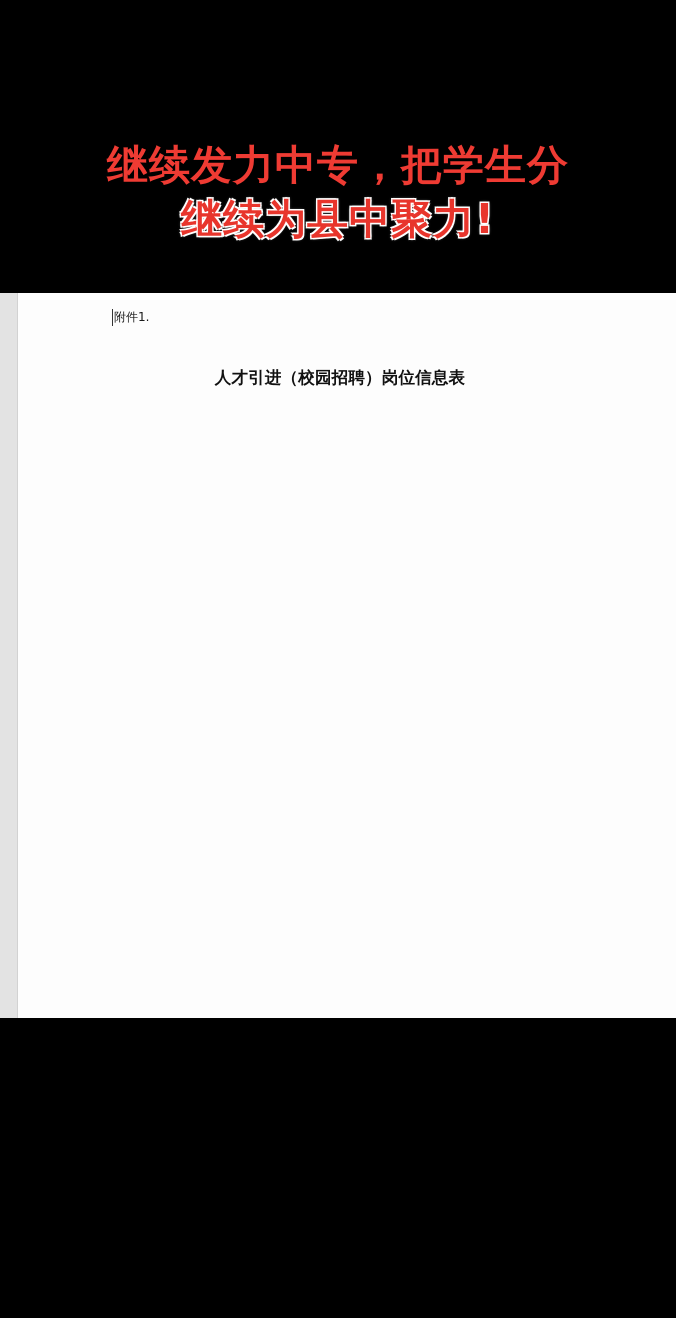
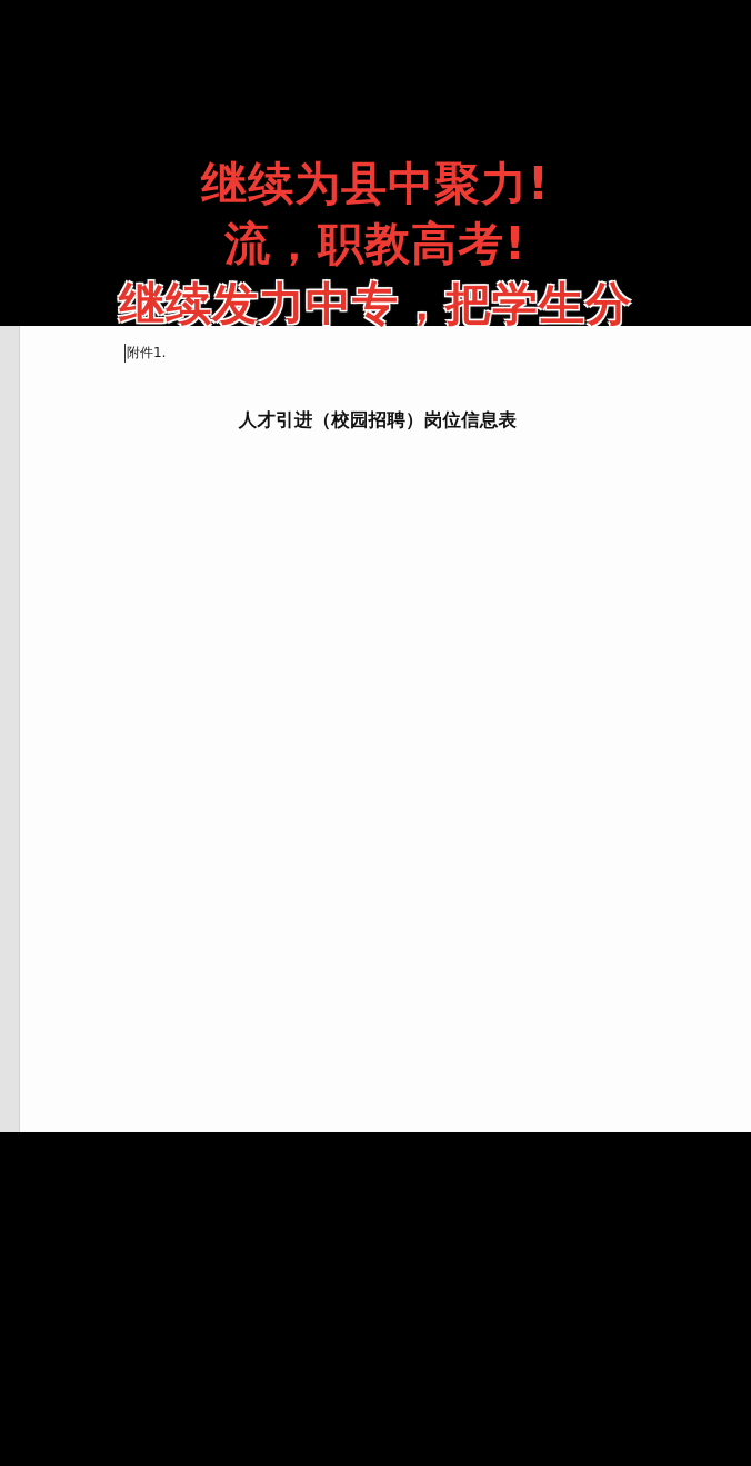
  附件1.
  人才引进（校园招聘）岗位信息表
- 继续发力中专，把学生分
+ 继续为县中聚力!
+ 流，职教高考!
- 继续为县中聚力!
+ 继续发力中专，把学生分
